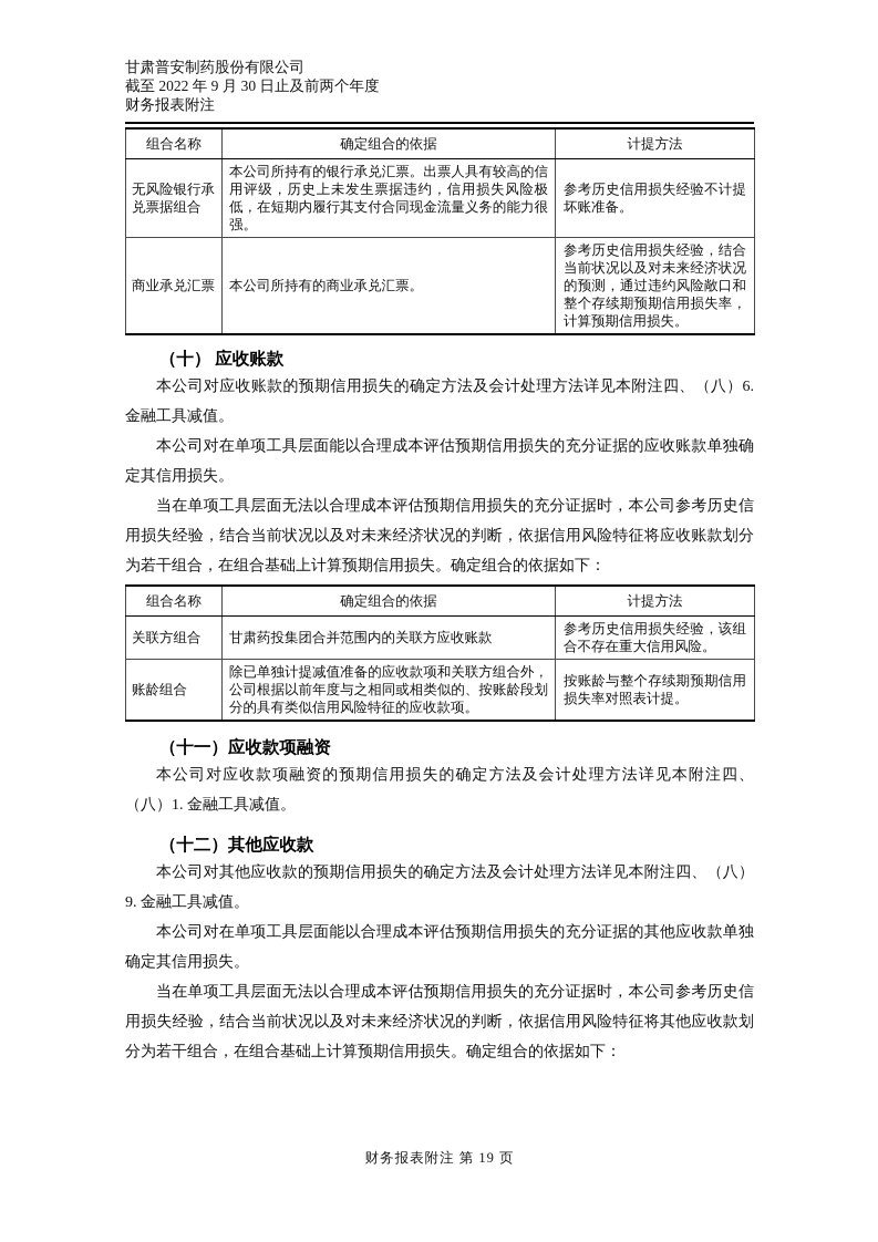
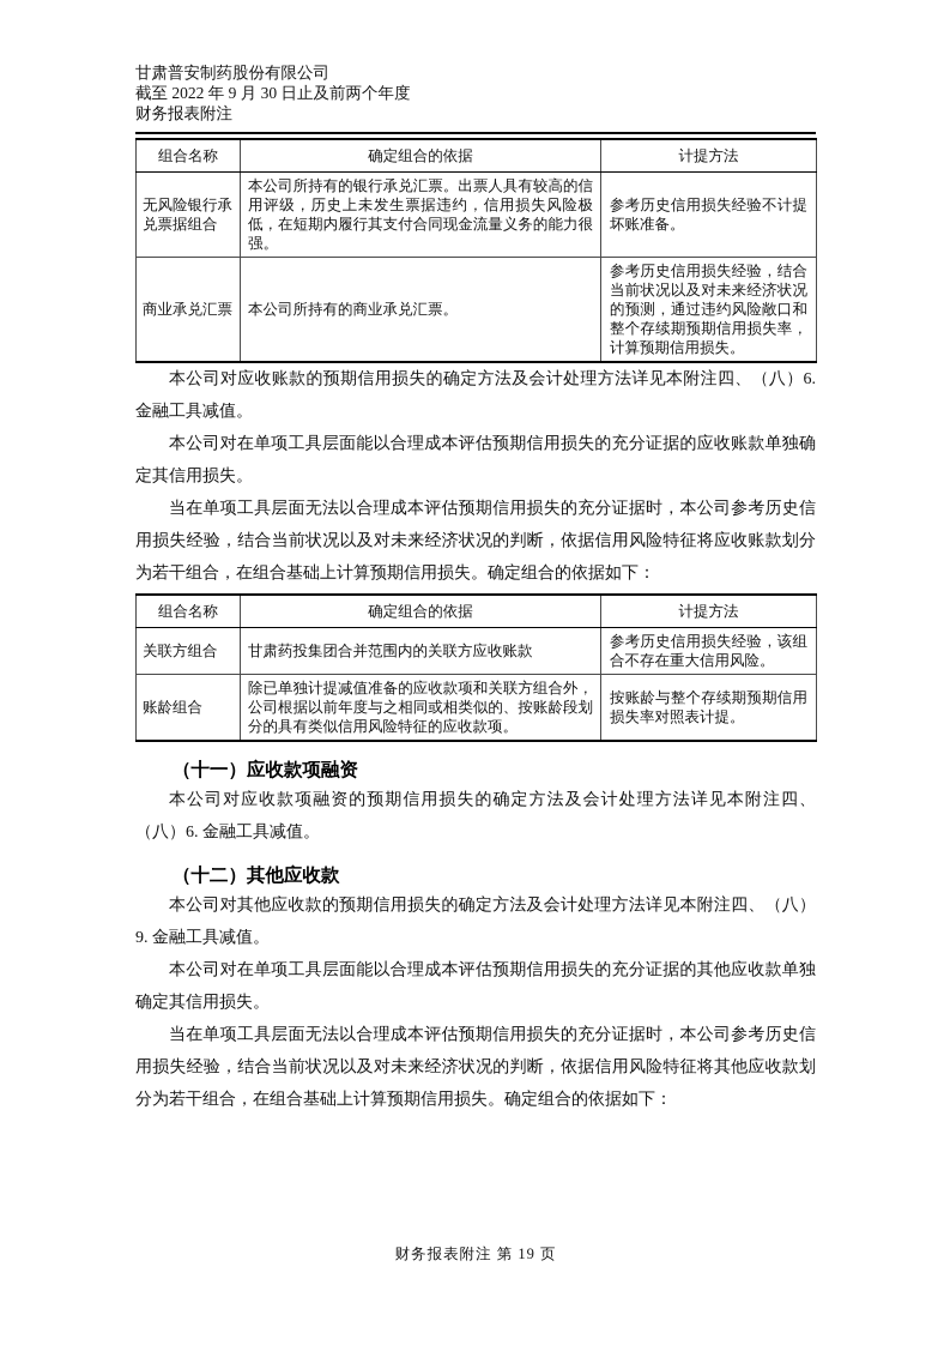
  甘肃普安制药股份有限公司
  截至 2022 年 9 月 30 日止及前两个年度
  财务报表附注
  组合名称	确定组合的依据	计提方法
  无风险银行承兑票据组合	本公司所持有的银行承兑汇票。出票人具有较高的信用评级，历史上未发生票据违约，信用损失风险极低，在短期内履行其支付合同现金流量义务的能力很强。	参考历史信用损失经验不计提坏账准备。
  商业承兑汇票	本公司所持有的商业承兑汇票。	参考历史信用损失经验，结合当前状况以及对未来经济状况的预测，通过违约风险敞口和整个存续期预期信用损失率，计算预期信用损失。
- （十） 应收账款
  本公司对应收账款的预期信用损失的确定方法及会计处理方法详见本附注四、（八）6. 金融工具减值。
  本公司对在单项工具层面能以合理成本评估预期信用损失的充分证据的应收账款单独确定其信用损失。
  当在单项工具层面无法以合理成本评估预期信用损失的充分证据时，本公司参考历史信用损失经验，结合当前状况以及对未来经济状况的判断，依据信用风险特征将应收账款划分为若干组合，在组合基础上计算预期信用损失。确定组合的依据如下：
  组合名称	确定组合的依据	计提方法
  关联方组合	甘肃药投集团合并范围内的关联方应收账款	参考历史信用损失经验，该组合不存在重大信用风险。
  账龄组合	除已单独计提减值准备的应收款项和关联方组合外，公司根据以前年度与之相同或相类似的、按账龄段划分的具有类似信用风险特征的应收款项。	按账龄与整个存续期预期信用损失率对照表计提。
  （十一）应收款项融资
- 本公司对应收款项融资的预期信用损失的确定方法及会计处理方法详见本附注四、（八）1. 金融工具减值。
+ 本公司对应收款项融资的预期信用损失的确定方法及会计处理方法详见本附注四、（八）6. 金融工具减值。
  （十二）其他应收款
  本公司对其他应收款的预期信用损失的确定方法及会计处理方法详见本附注四、（八）9. 金融工具减值。
  本公司对在单项工具层面能以合理成本评估预期信用损失的充分证据的其他应收款单独确定其信用损失。
  当在单项工具层面无法以合理成本评估预期信用损失的充分证据时，本公司参考历史信用损失经验，结合当前状况以及对未来经济状况的判断，依据信用风险特征将其他应收款划分为若干组合，在组合基础上计算预期信用损失。确定组合的依据如下：
  财务报表附注 第 19 页
